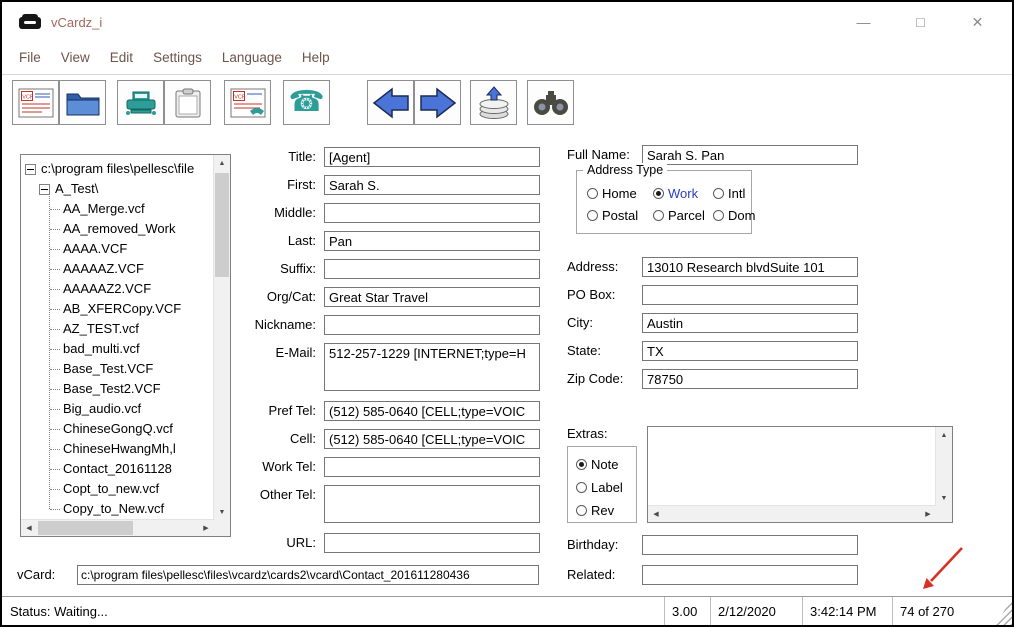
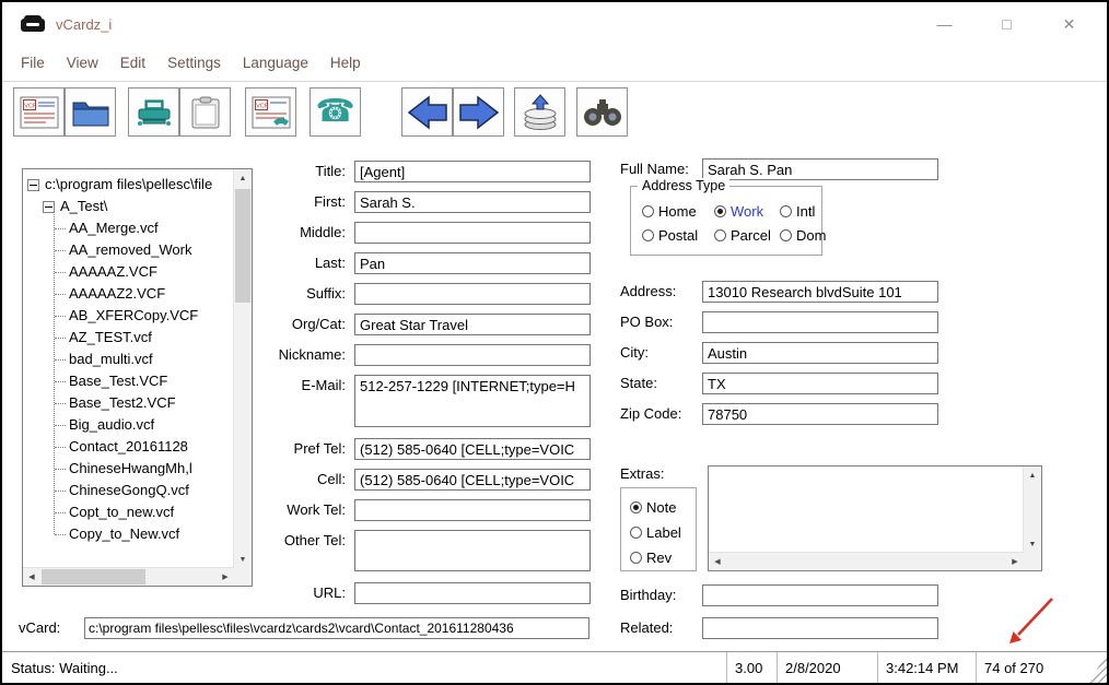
  vCardz_i
  —
  □
  ✕
  File
  View
  Edit
  Settings
  Language
  Help
  ☎
  c:\program files\pellesc\file
  A_Test\
  AA_Merge.vcf
  AA_removed_Work
- AAAA.VCF
  AAAAAZ.VCF
  AAAAAZ2.VCF
  AB_XFERCopy.VCF
  AZ_TEST.vcf
  bad_multi.vcf
  Base_Test.VCF
  Base_Test2.VCF
  Big_audio.vcf
- ChineseGongQ.vcf
+ Contact_20161128
  ChineseHwangMh,l
- Contact_20161128
+ ChineseGongQ.vcf
  Copt_to_new.vcf
  Copy_to_New.vcf
  Title:
  [Agent]
  First:
  Sarah S.
  Middle:
  Last:
  Pan
  Suffix:
  Org/Cat:
  Great Star Travel
  Nickname:
  E-Mail:
  512-257-1229 [INTERNET;type=H
  Pref Tel:
  (512) 585-0640 [CELL;type=VOIC
  Cell:
  (512) 585-0640 [CELL;type=VOIC
  Work Tel:
  Other Tel:
  URL:
  Full Name:
  Sarah S. Pan
  Address Type
  Home
  Work
  Intl
  Postal
  Parcel
  Dom
  Address:
  13010 Research blvdSuite 101
  PO Box:
  City:
  Austin
  State:
  TX
  Zip Code:
  78750
  Extras:
  Note
  Label
  Rev
  Birthday:
  Related:
  vCard:
  c:\program files\pellesc\files\vcardz\cards2\vcard\Contact_201611280436
  Status: Waiting...
  3.00
- 2/12/2020
+ 2/8/2020
  3:42:14 PM
  74 of 270
